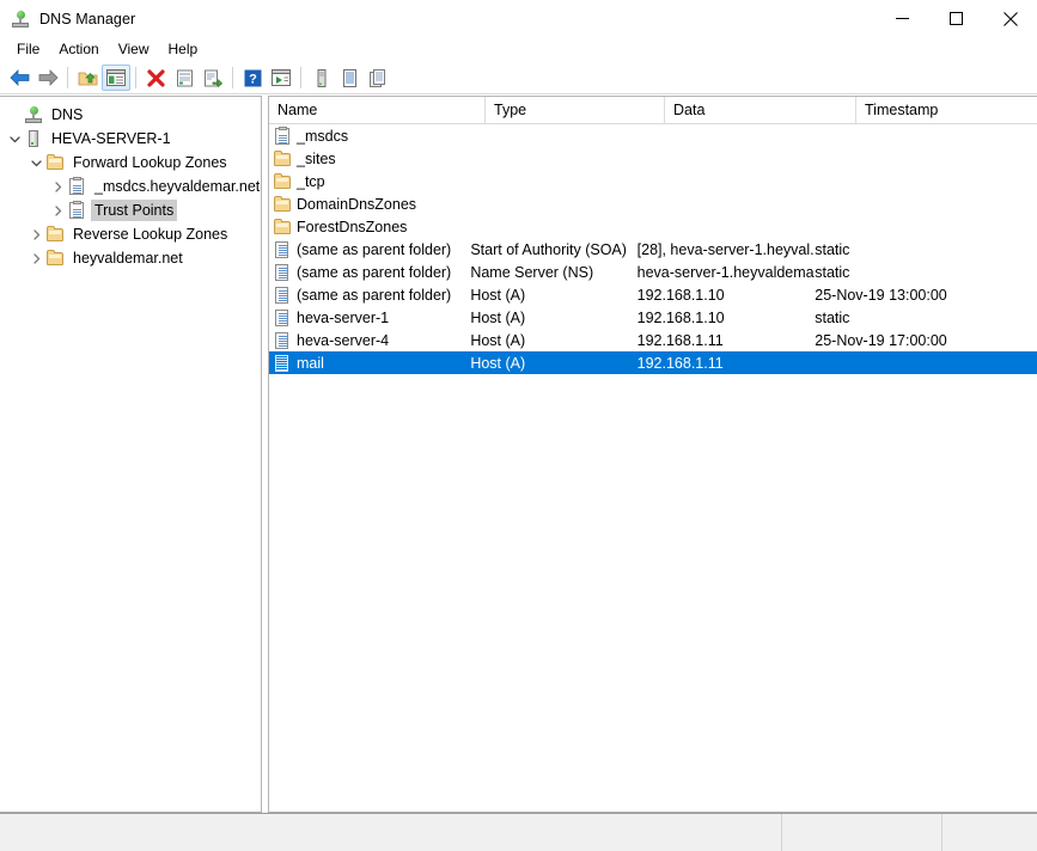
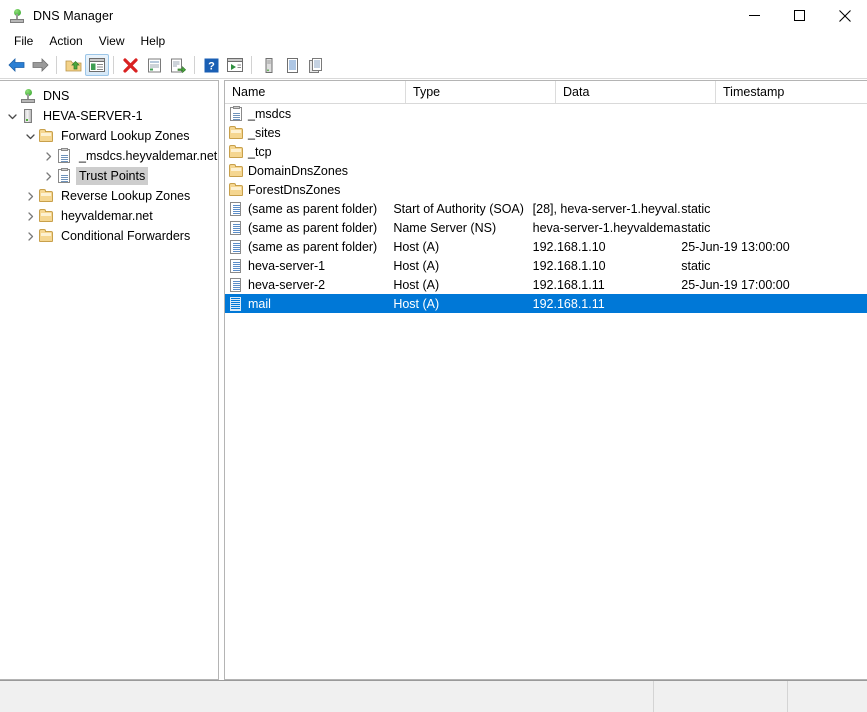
  DNS Manager
  File
  Action
  View
  Help
  ?
  DNS
  HEVA-SERVER-1
  Forward Lookup Zones
  _msdcs.heyvaldemar.net
  Trust Points
  Reverse Lookup Zones
  heyvaldemar.net
+ Conditional Forwarders
  Name
  Type
  Data
  Timestamp
  _msdcs
  _sites
  _tcp
  DomainDnsZones
  ForestDnsZones
  (same as parent folder)
  Start of Authority (SOA)
  [28], heva-server-1.heyval.
  static
  (same as parent folder)
  Name Server (NS)
  heva-server-1.heyvaldema
  static
  (same as parent folder)
  Host (A)
  192.168.1.10
- 25-Nov-19 13:00:00
+ 25-Jun-19 13:00:00
  heva-server-1
  Host (A)
  192.168.1.10
  static
- heva-server-4
+ heva-server-2
  Host (A)
  192.168.1.11
- 25-Nov-19 17:00:00
+ 25-Jun-19 17:00:00
  mail
  Host (A)
  192.168.1.11
